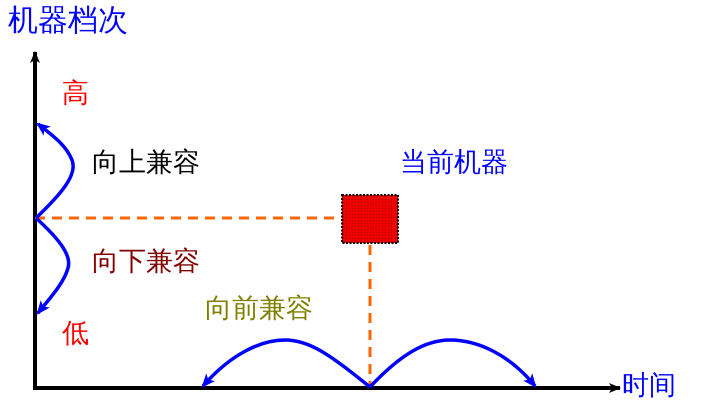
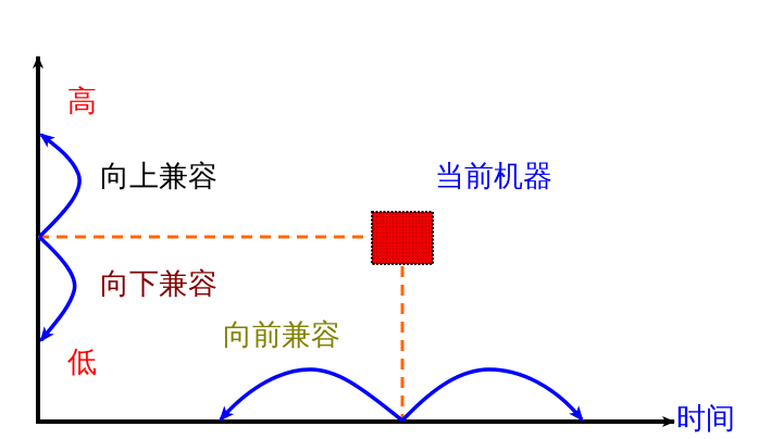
- 机器档次
  高
  向上兼容
  当前机器
  向下兼容
  向前兼容
  低
  时间
